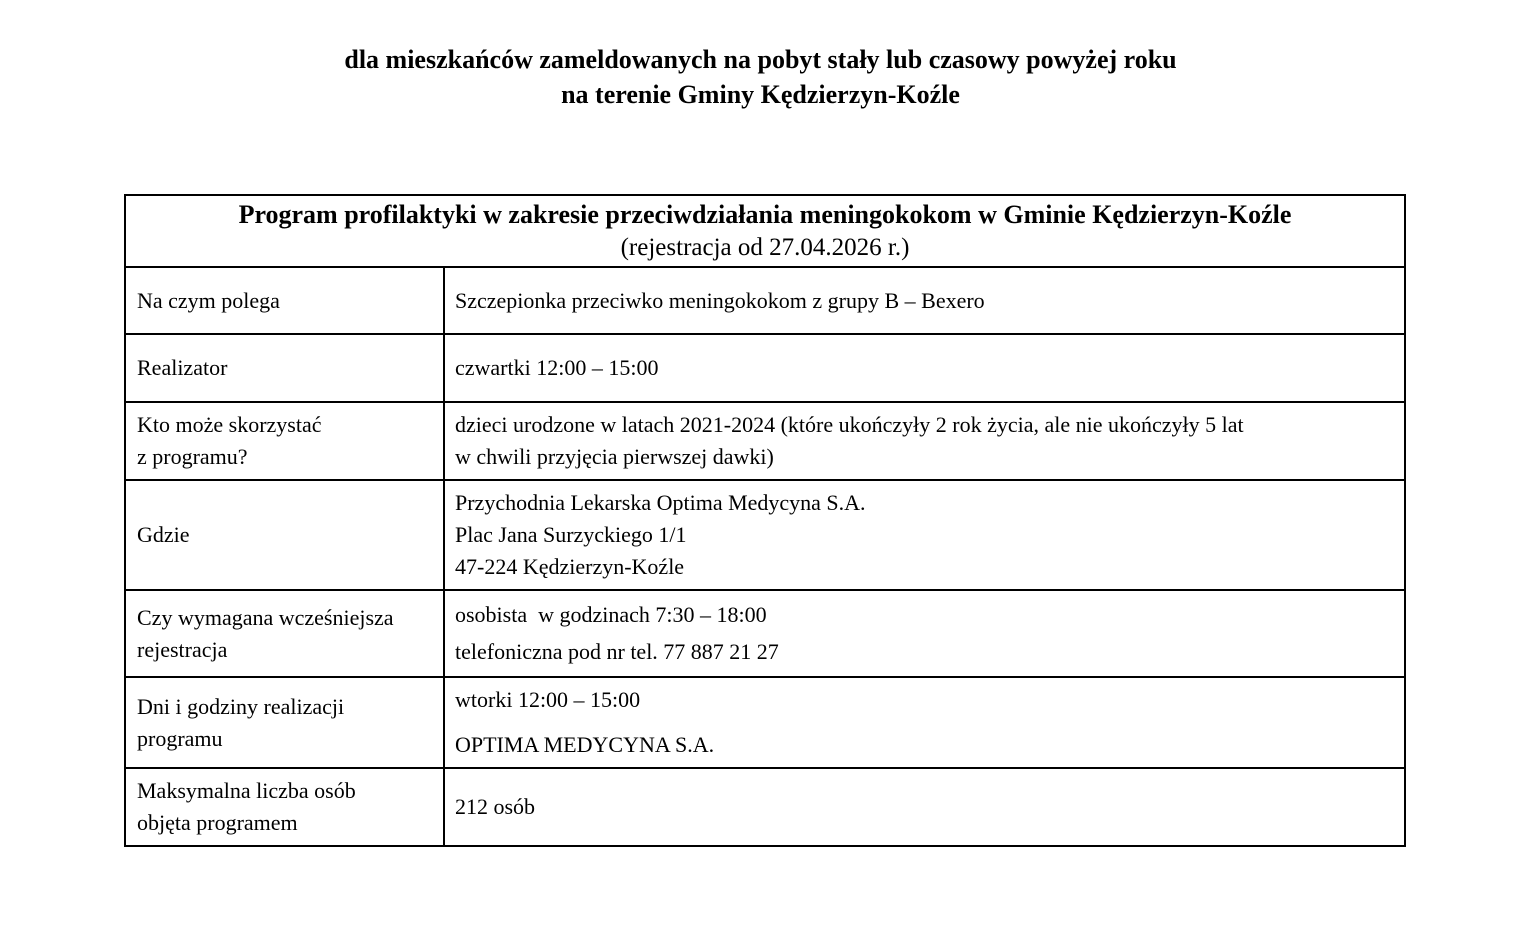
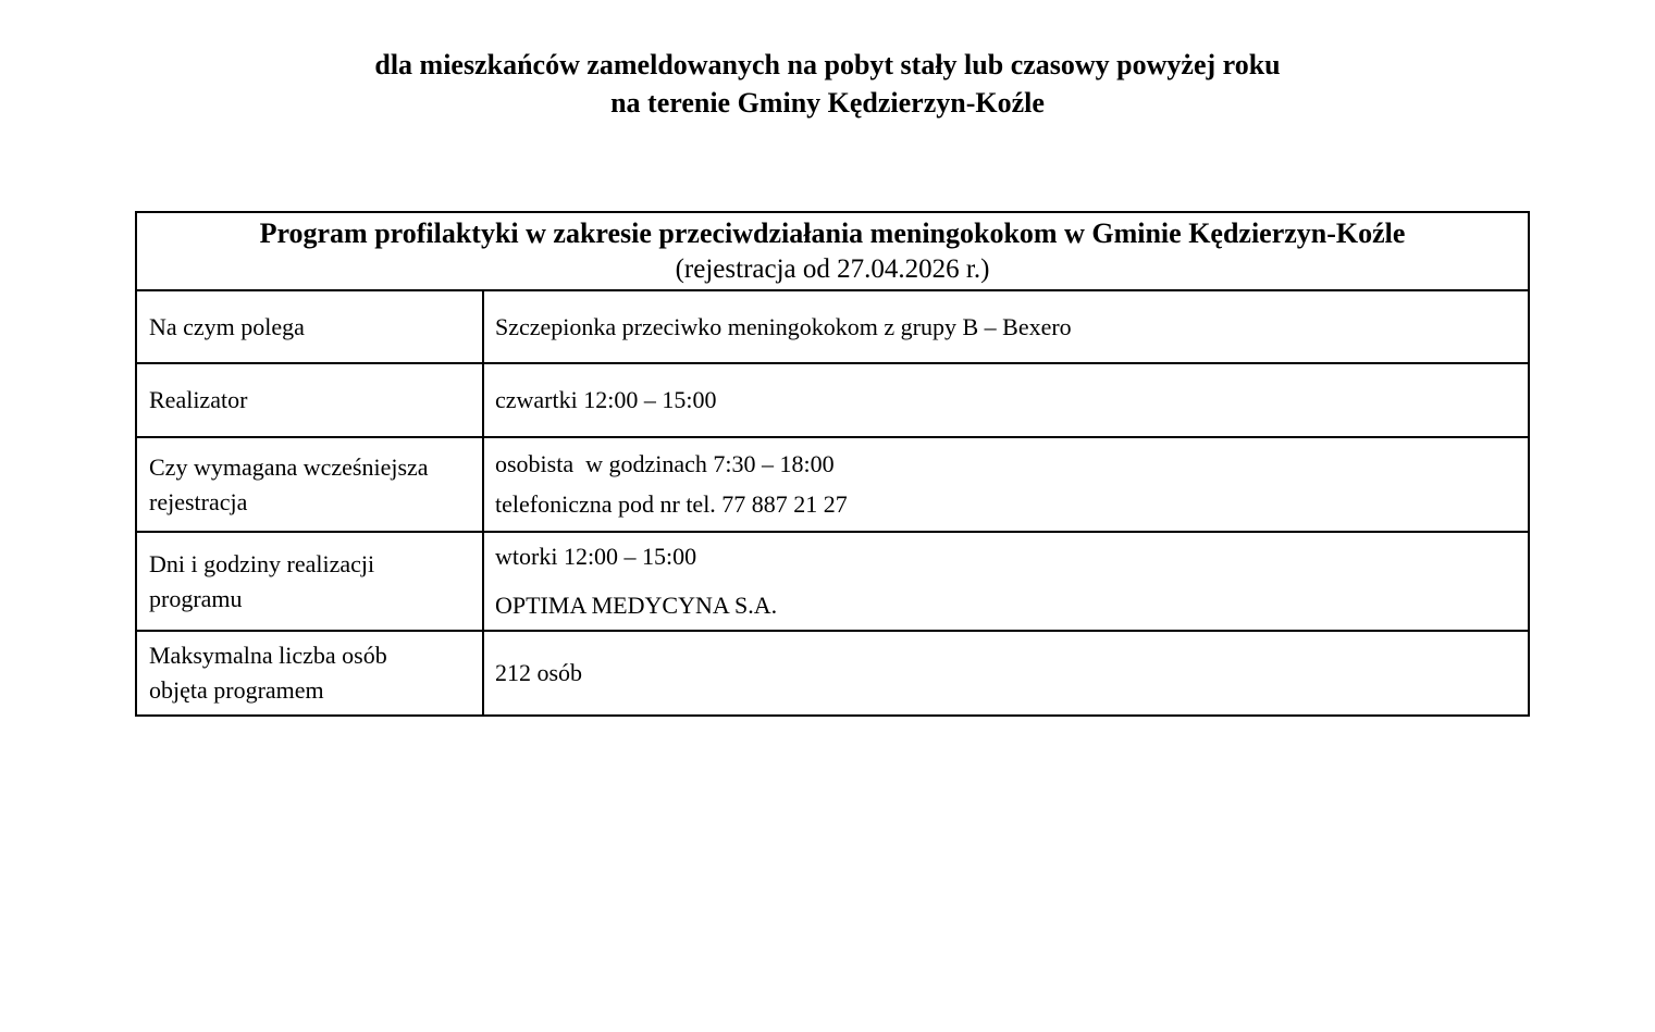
  dla mieszkańców zameldowanych na pobyt stały lub czasowy powyżej roku
  na terenie Gminy Kędzierzyn-Koźle
  Program profilaktyki w zakresie przeciwdziałania meningokokom w Gminie Kędzierzyn-Koźle (rejestracja od 27.04.2026 r.)
  Na czym polega	Szczepionka przeciwko meningokokom z grupy B – Bexero
  Realizator	czwartki 12:00 – 15:00
- Kto może skorzystać z programu?	dzieci urodzone w latach 2021-2024 (które ukończyły 2 rok życia, ale nie ukończyły 5 lat w chwili przyjęcia pierwszej dawki)
- Gdzie	Przychodnia Lekarska Optima Medycyna S.A. Plac Jana Surzyckiego 1/1 47-224 Kędzierzyn-Koźle
  Czy wymagana wcześniejsza rejestracja	osobista w godzinach 7:30 – 18:00 telefoniczna pod nr tel. 77 887 21 27
  Dni i godziny realizacji programu	wtorki 12:00 – 15:00 OPTIMA MEDYCYNA S.A.
  Maksymalna liczba osób objęta programem	212 osób
